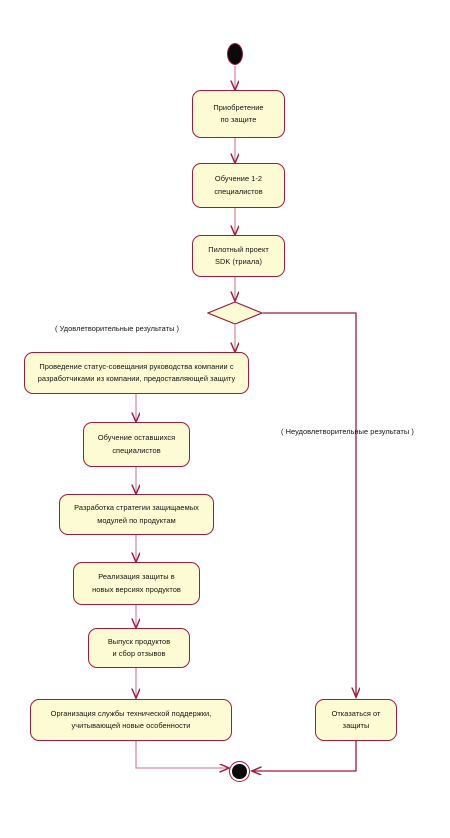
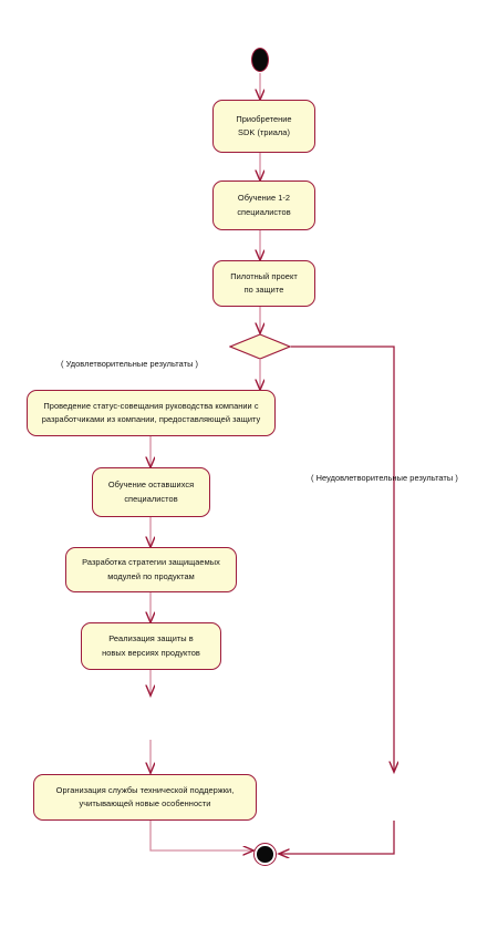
  Приобретение
- по защите
+ SDK (триала)
  Обучение 1-2
  специалистов
  Пилотный проект
- SDK (триала)
+ по защите
  ( Удовлетворительные результаты )
  ( Неудовлетворительные результаты )
  Проведение статус-совещания руководства компании с
  разработчиками из компании, предоставляющей защиту
  Обучение оставшихся
  специалистов
  Разработка стратегии защищаемых
  модулей по продуктам
  Реализация защиты в
  новых версиях продуктов
- Выпуск продуктов
- и сбор отзывов
  Организация службы технической поддержки,
  учитывающей новые особенности
- Отказаться от
- защиты
